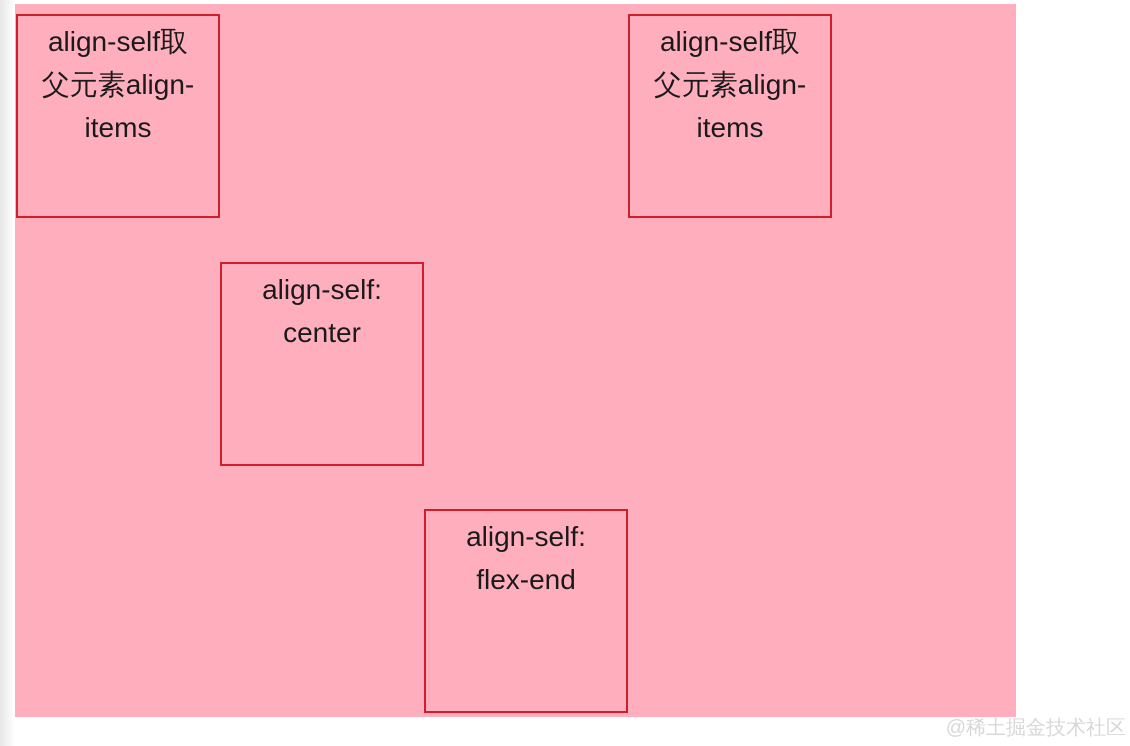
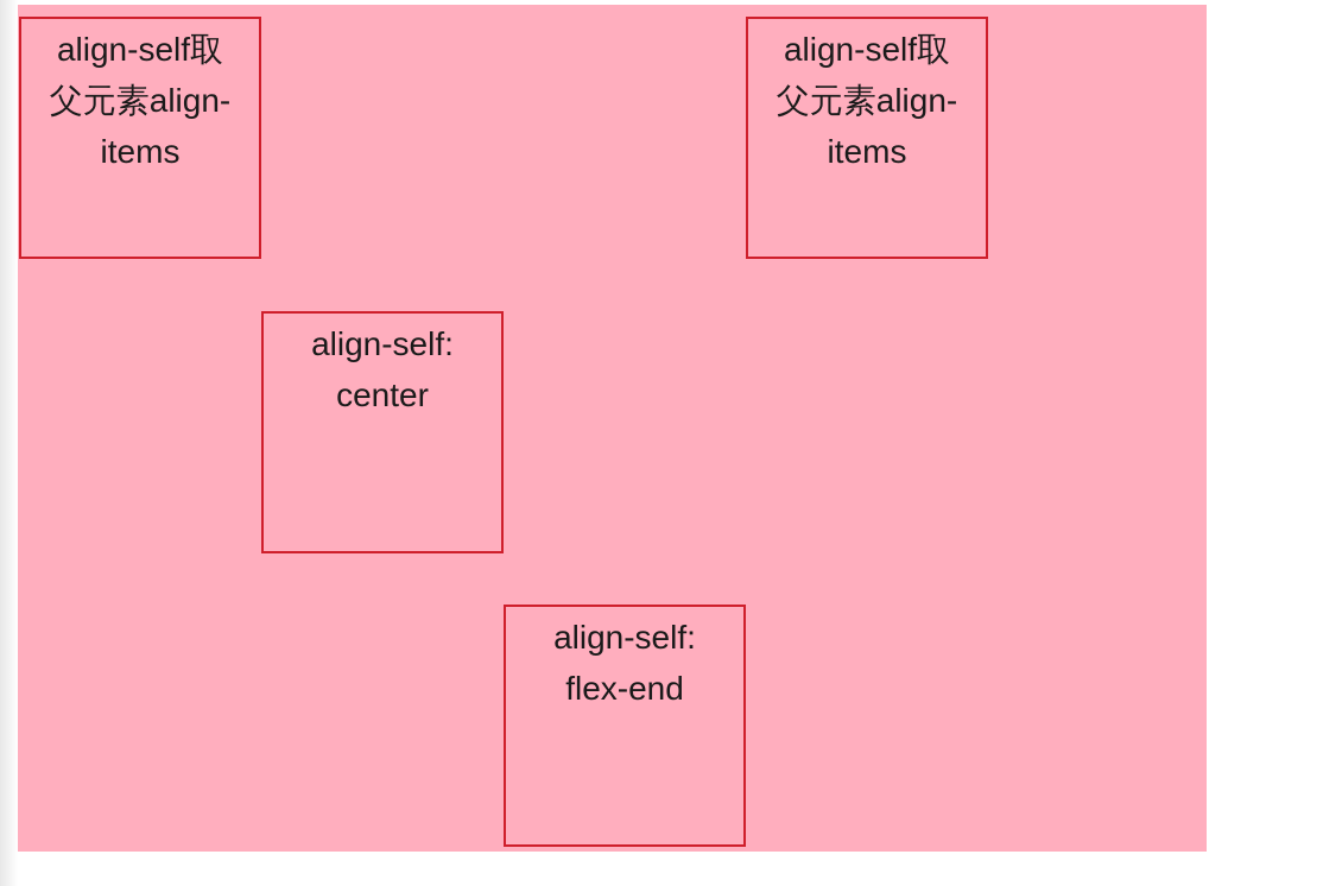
  align-self取
  父元素align-
  items
  align-self:
  center
  align-self:
  flex-end
  align-self取
  父元素align-
  items
- @稀土掘金技术社区
